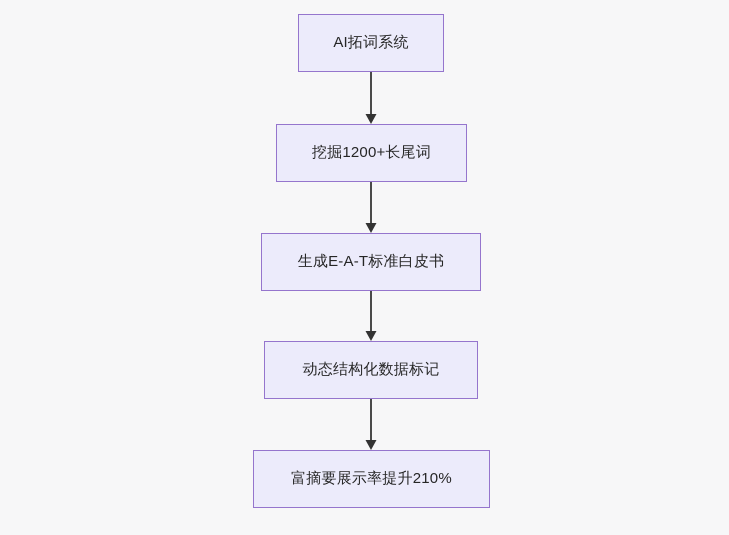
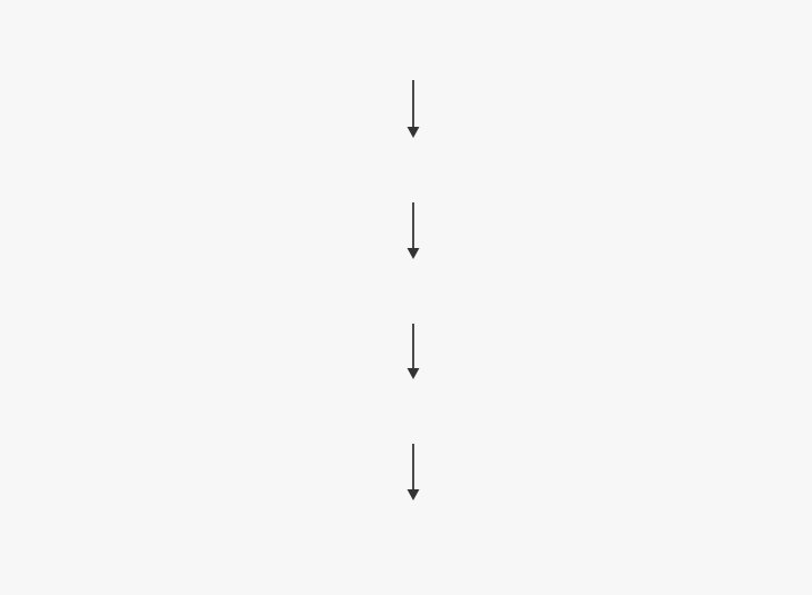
- AI拓词系统
- 挖掘1200+长尾词
- 生成E-A-T标准白皮书
- 动态结构化数据标记
- 富摘要展示率提升210%
